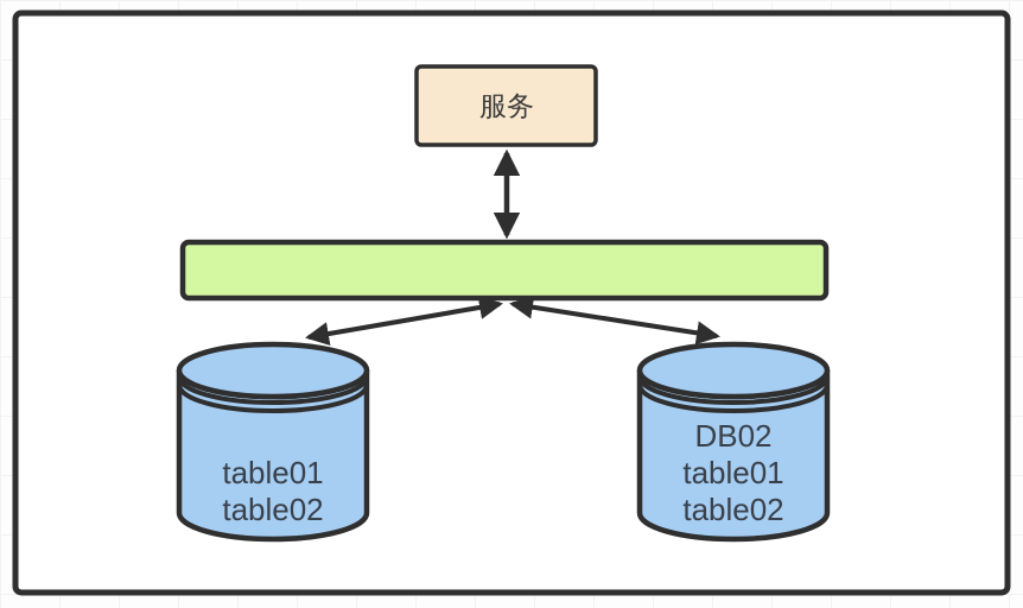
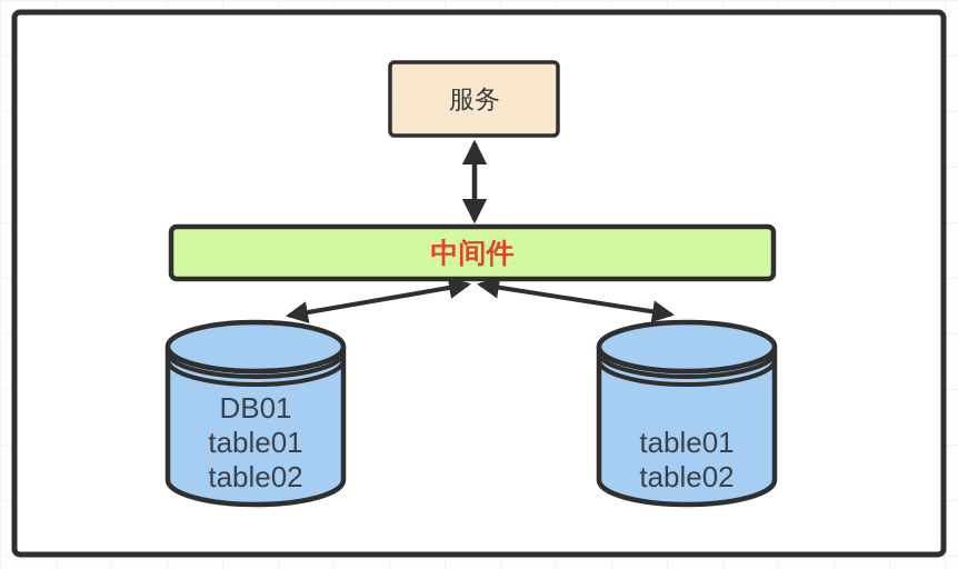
  服务
+ 中间件
+ DB01
  table01
  table02
- DB02
  table01
  table02
